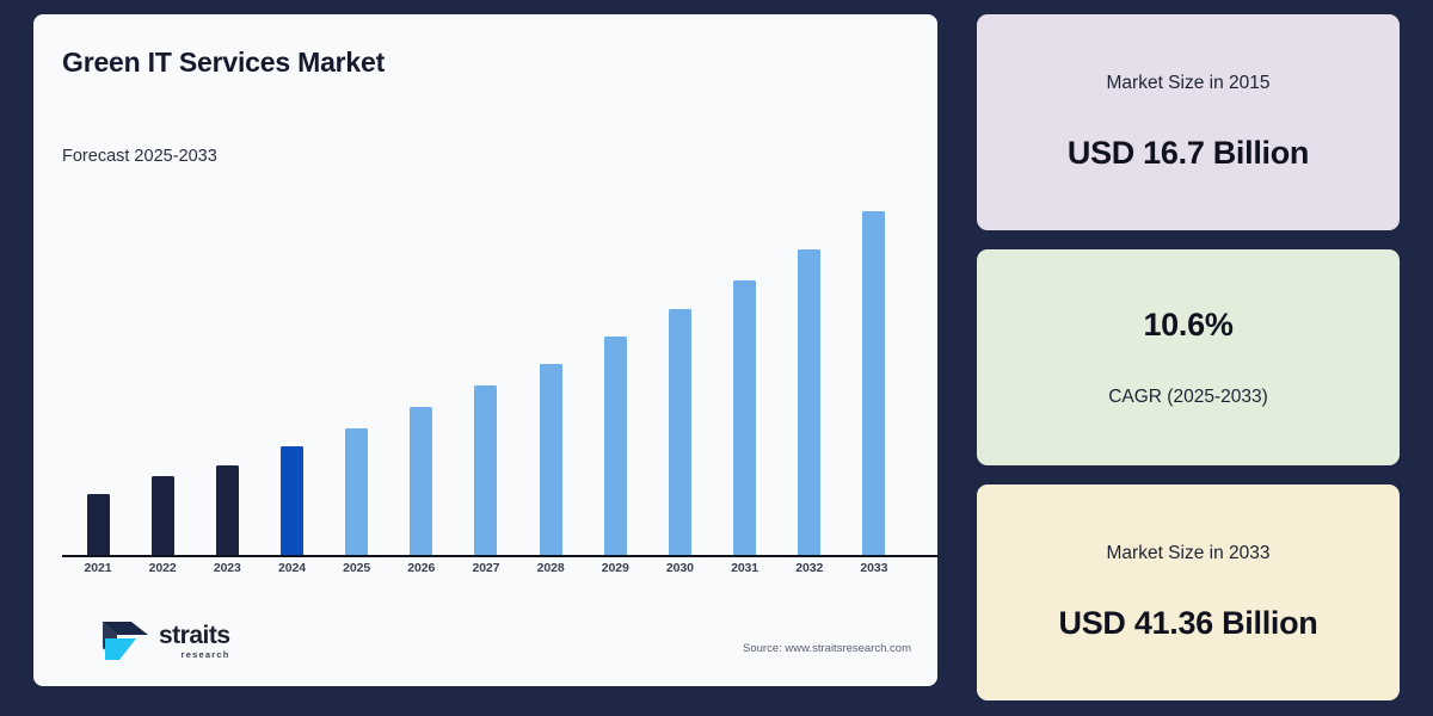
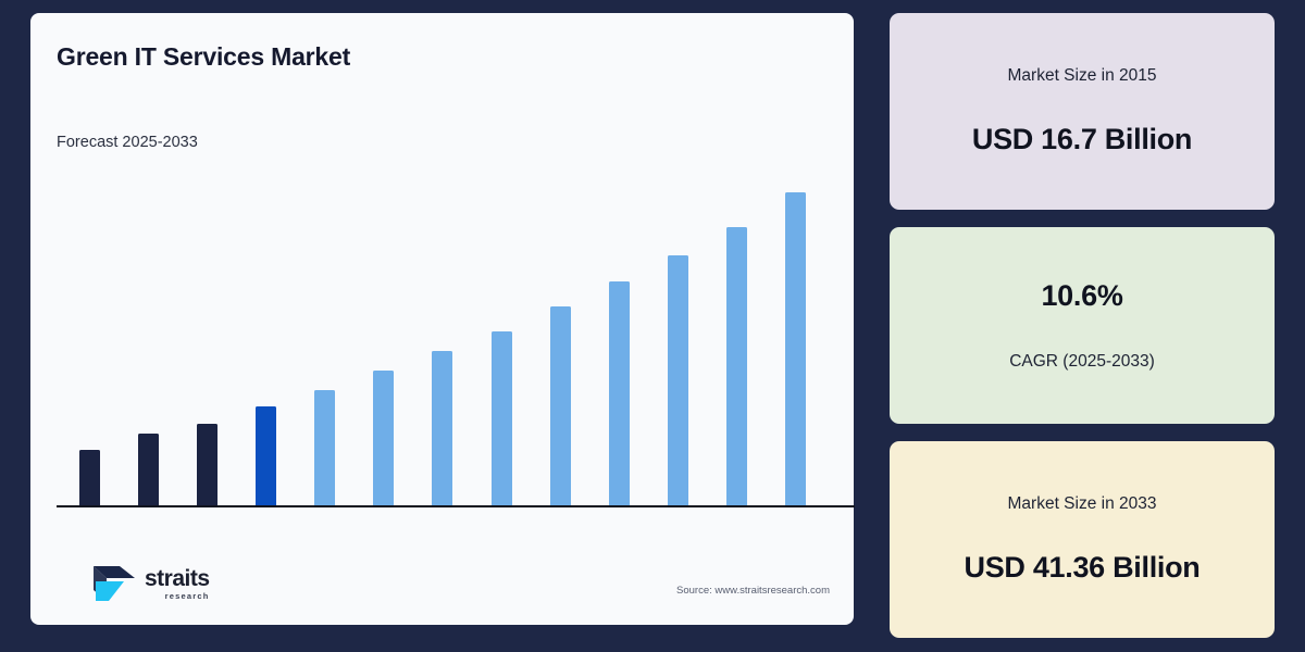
  Green IT Services Market
  Forecast 2025-2033
- 2021
- 2022
- 2023
- 2024
- 2025
- 2026
- 2027
- 2028
- 2029
- 2030
- 2031
- 2032
- 2033
  straits
  research
  Source: www.straitsresearch.com
  Market Size in 2015
  USD 16.7 Billion
  10.6%
  CAGR (2025-2033)
  Market Size in 2033
  USD 41.36 Billion
